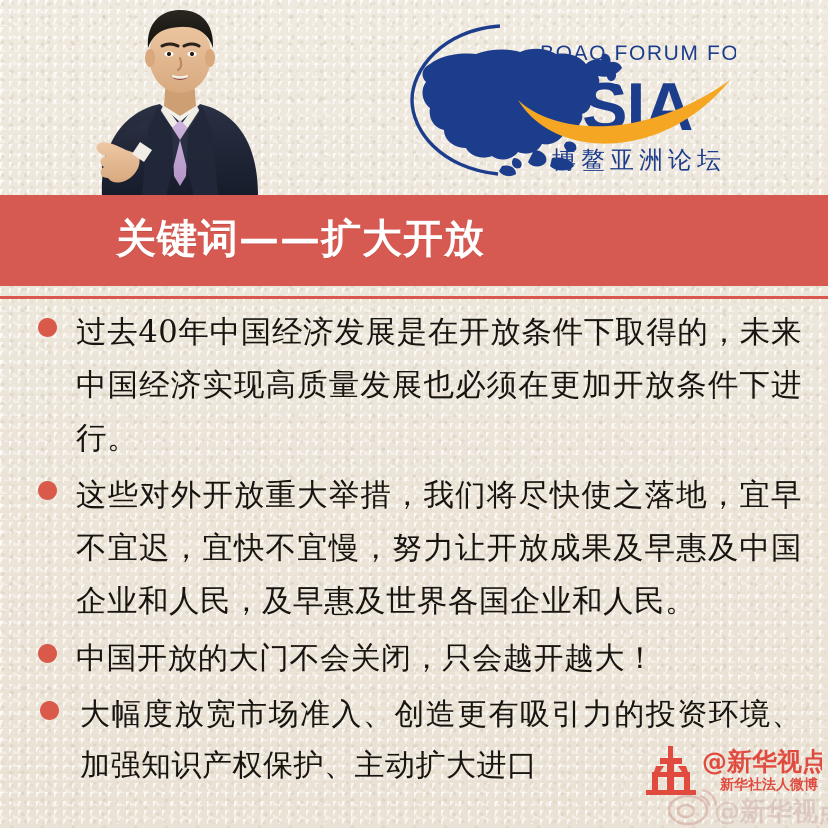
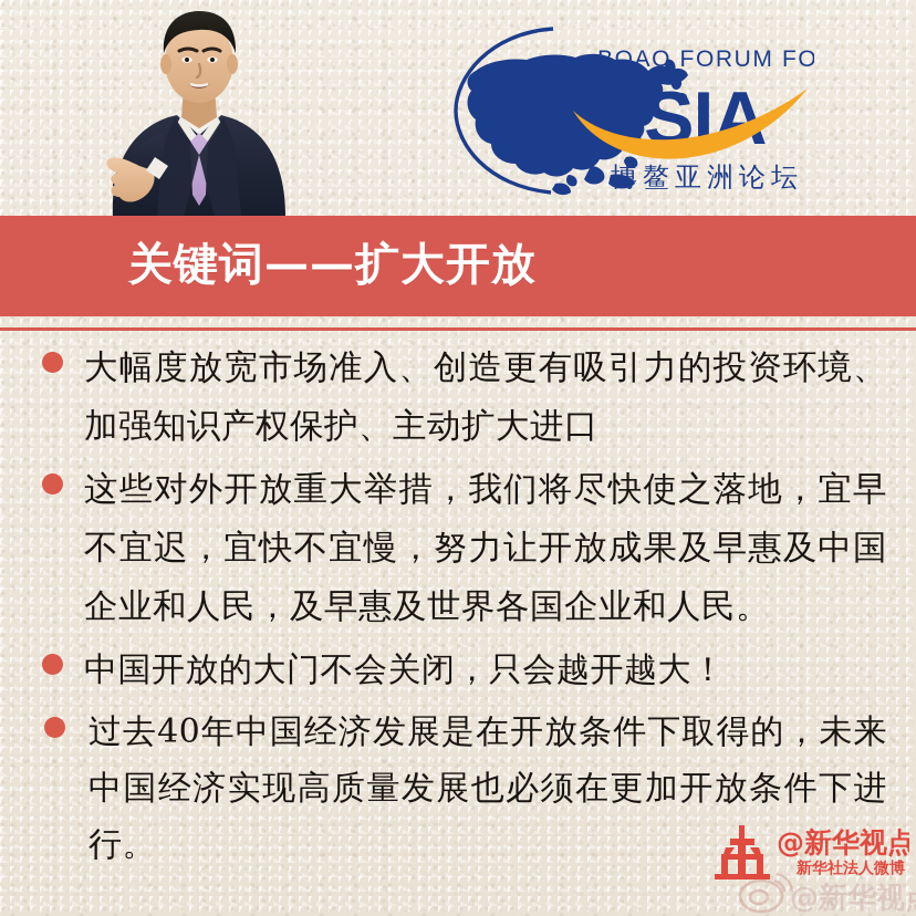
  BOAO FORUM FO
  ASIA
  博鳌亚洲论坛
  关键词——扩大开放
- 过去40年中国经济发展是在开放条件下取得的，未来中国经济实现高质量发展也必须在更加开放条件下进行。
+ 大幅度放宽市场准入、创造更有吸引力的投资环境、加强知识产权保护、主动扩大进口
  这些对外开放重大举措，我们将尽快使之落地，宜早不宜迟，宜快不宜慢，努力让开放成果及早惠及中国企业和人民，及早惠及世界各国企业和人民。
  中国开放的大门不会关闭，只会越开越大！
- 大幅度放宽市场准入、创造更有吸引力的投资环境、加强知识产权保护、主动扩大进口
+ 过去40年中国经济发展是在开放条件下取得的，未来中国经济实现高质量发展也必须在更加开放条件下进行。
  @新华视点
  新华社法人微博
  @新华视
